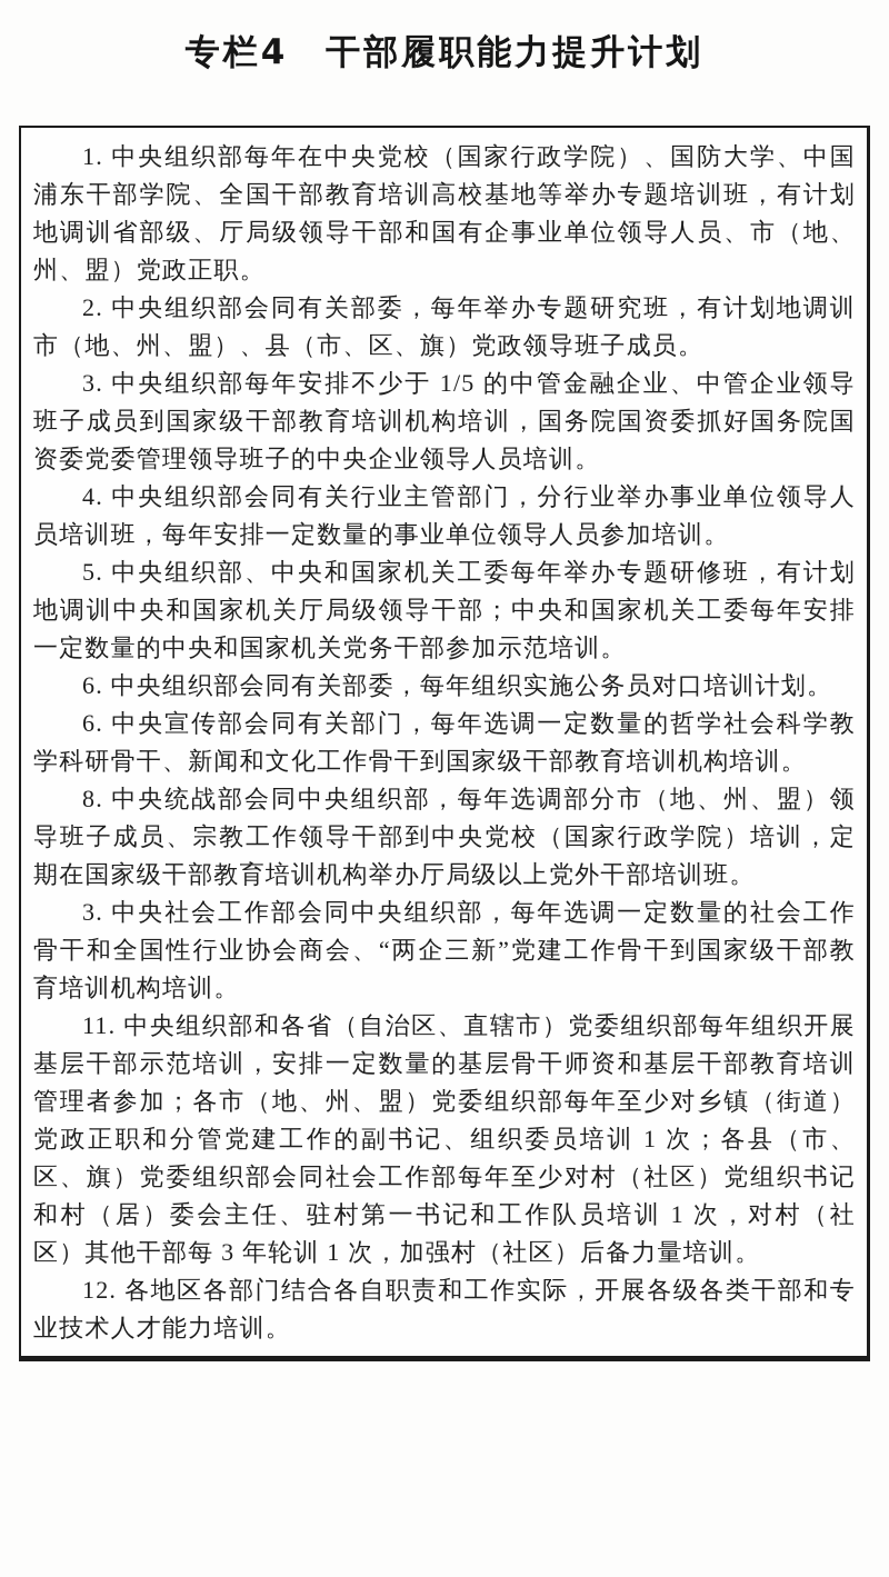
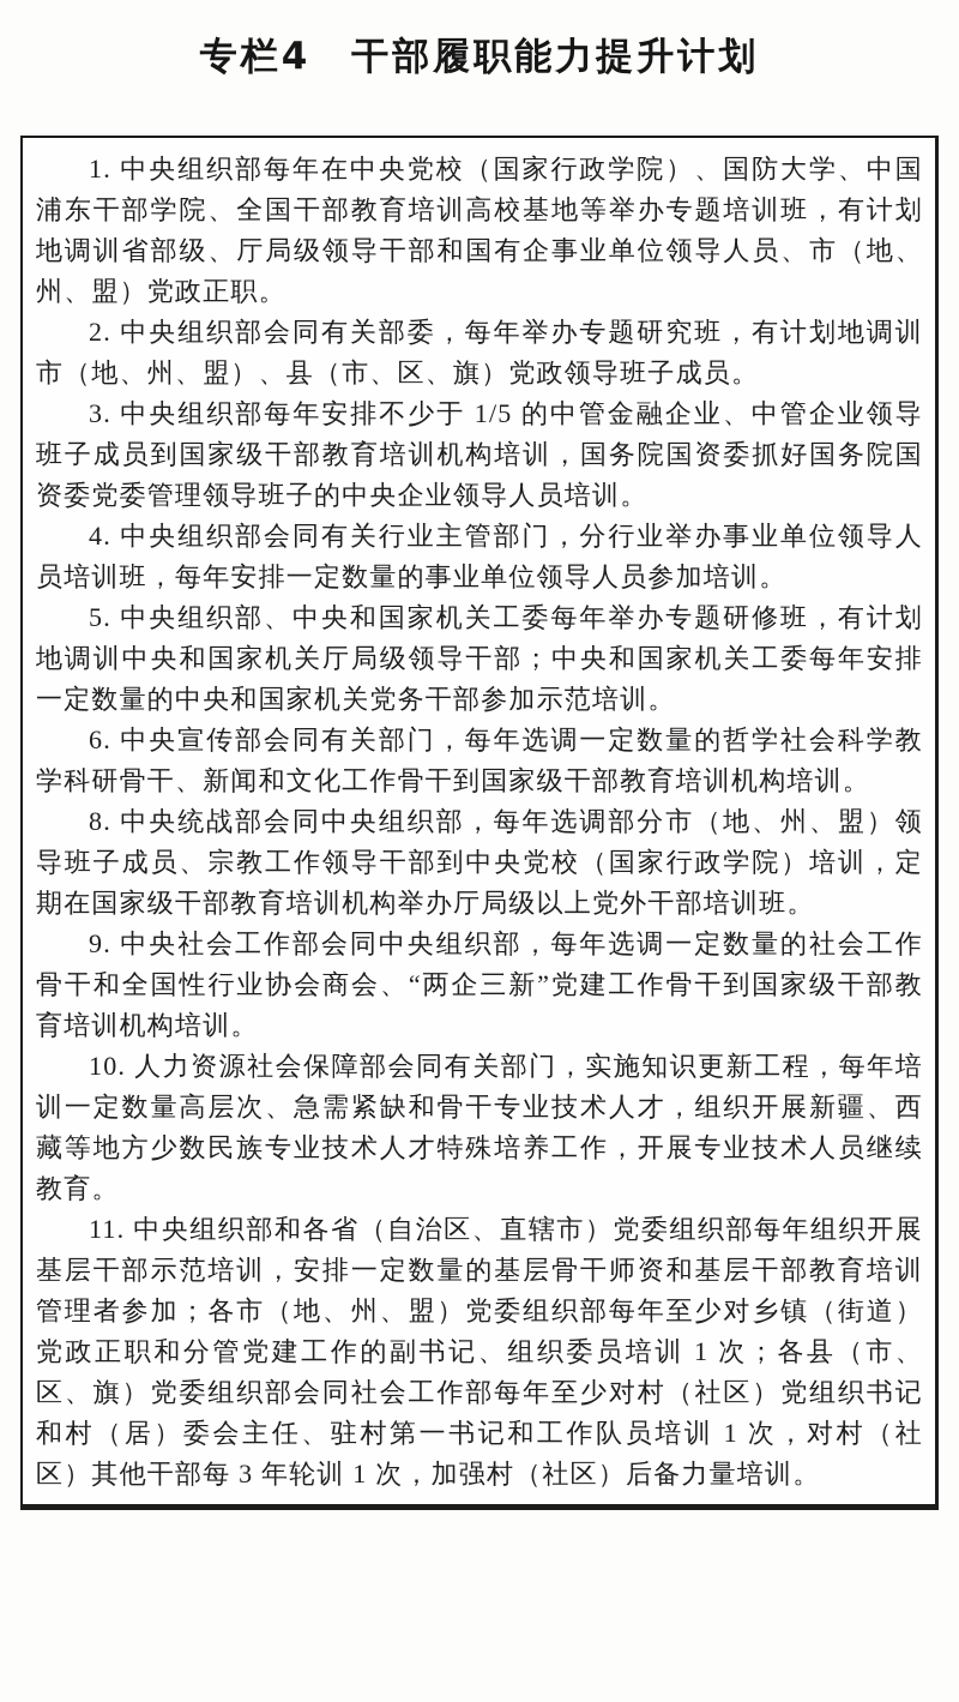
  专栏4 干部履职能力提升计划
  1. 中央组织部每年在中央党校（国家行政学院）、国防大学、中国浦东干部学院、全国干部教育培训高校基地等举办专题培训班，有计划地调训省部级、厅局级领导干部和国有企事业单位领导人员、市（地、州、盟）党政正职。
  2. 中央组织部会同有关部委，每年举办专题研究班，有计划地调训市（地、州、盟）、县（市、区、旗）党政领导班子成员。
  3. 中央组织部每年安排不少于 1/5 的中管金融企业、中管企业领导班子成员到国家级干部教育培训机构培训，国务院国资委抓好国务院国资委党委管理领导班子的中央企业领导人员培训。
  4. 中央组织部会同有关行业主管部门，分行业举办事业单位领导人员培训班，每年安排一定数量的事业单位领导人员参加培训。
  5. 中央组织部、中央和国家机关工委每年举办专题研修班，有计划地调训中央和国家机关厅局级领导干部；中央和国家机关工委每年安排一定数量的中央和国家机关党务干部参加示范培训。
- 6. 中央组织部会同有关部委，每年组织实施公务员对口培训计划。
  6. 中央宣传部会同有关部门，每年选调一定数量的哲学社会科学教学科研骨干、新闻和文化工作骨干到国家级干部教育培训机构培训。
  8. 中央统战部会同中央组织部，每年选调部分市（地、州、盟）领导班子成员、宗教工作领导干部到中央党校（国家行政学院）培训，定期在国家级干部教育培训机构举办厅局级以上党外干部培训班。
- 3. 中央社会工作部会同中央组织部，每年选调一定数量的社会工作骨干和全国性行业协会商会、“两企三新”党建工作骨干到国家级干部教育培训机构培训。
+ 9. 中央社会工作部会同中央组织部，每年选调一定数量的社会工作骨干和全国性行业协会商会、“两企三新”党建工作骨干到国家级干部教育培训机构培训。
+ 10. 人力资源社会保障部会同有关部门，实施知识更新工程，每年培训一定数量高层次、急需紧缺和骨干专业技术人才，组织开展新疆、西藏等地方少数民族专业技术人才特殊培养工作，开展专业技术人员继续教育。
  11. 中央组织部和各省（自治区、直辖市）党委组织部每年组织开展基层干部示范培训，安排一定数量的基层骨干师资和基层干部教育培训管理者参加；各市（地、州、盟）党委组织部每年至少对乡镇（街道）党政正职和分管党建工作的副书记、组织委员培训 1 次；各县（市、区、旗）党委组织部会同社会工作部每年至少对村（社区）党组织书记和村（居）委会主任、驻村第一书记和工作队员培训 1 次，对村（社区）其他干部每 3 年轮训 1 次，加强村（社区）后备力量培训。
- 12. 各地区各部门结合各自职责和工作实际，开展各级各类干部和专业技术人才能力培训。
